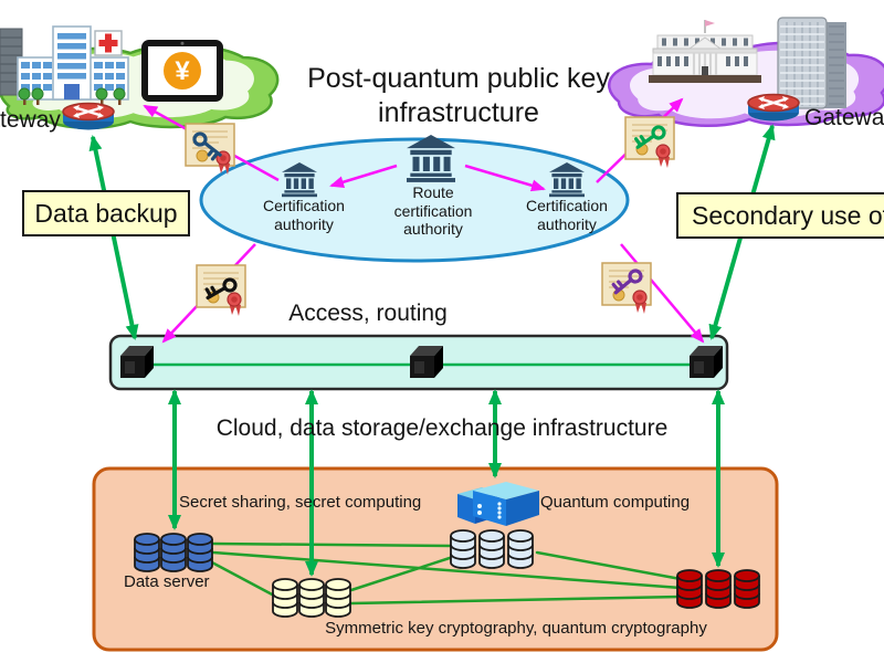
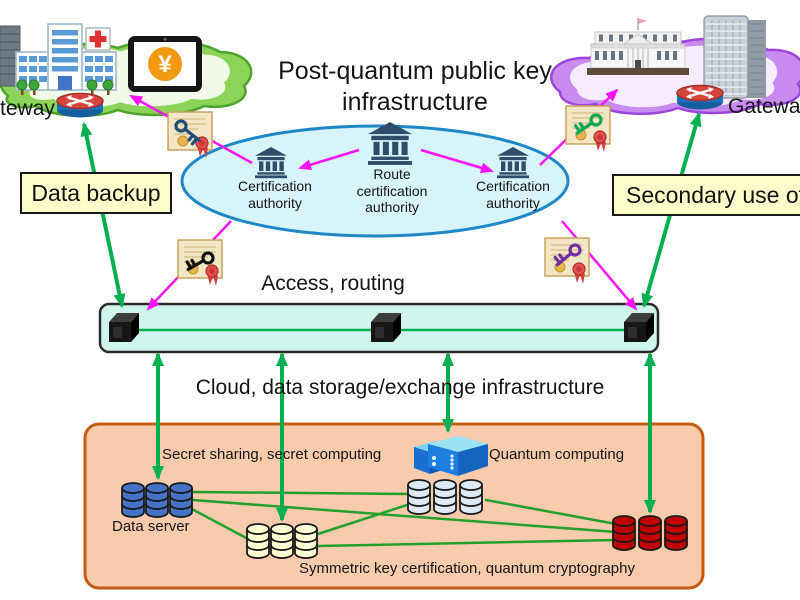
  Post-quantum public key
  infrastructure
  teway
  Gatewa
  ¥
  Data backup
  Secondary use o
  Certification authority
  Route certification authority
  Certification authority
  Access, routing
  Cloud, data storage/exchange infrastructure
  Secret sharing, secret computing
  Quantum computing
  Data server
- Symmetric key cryptography, quantum cryptography
+ Symmetric key certification, quantum cryptography
